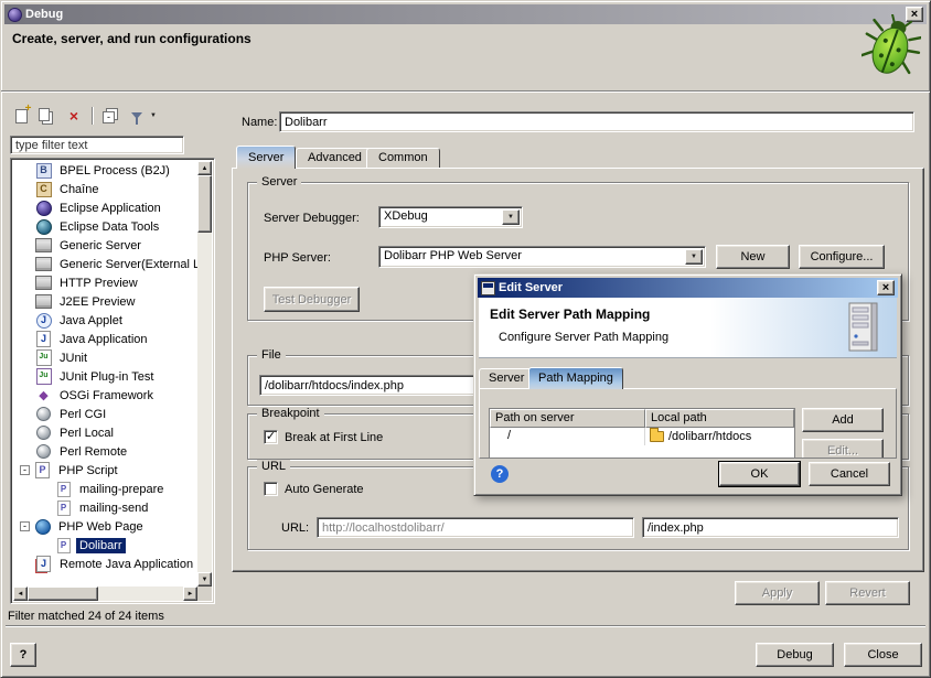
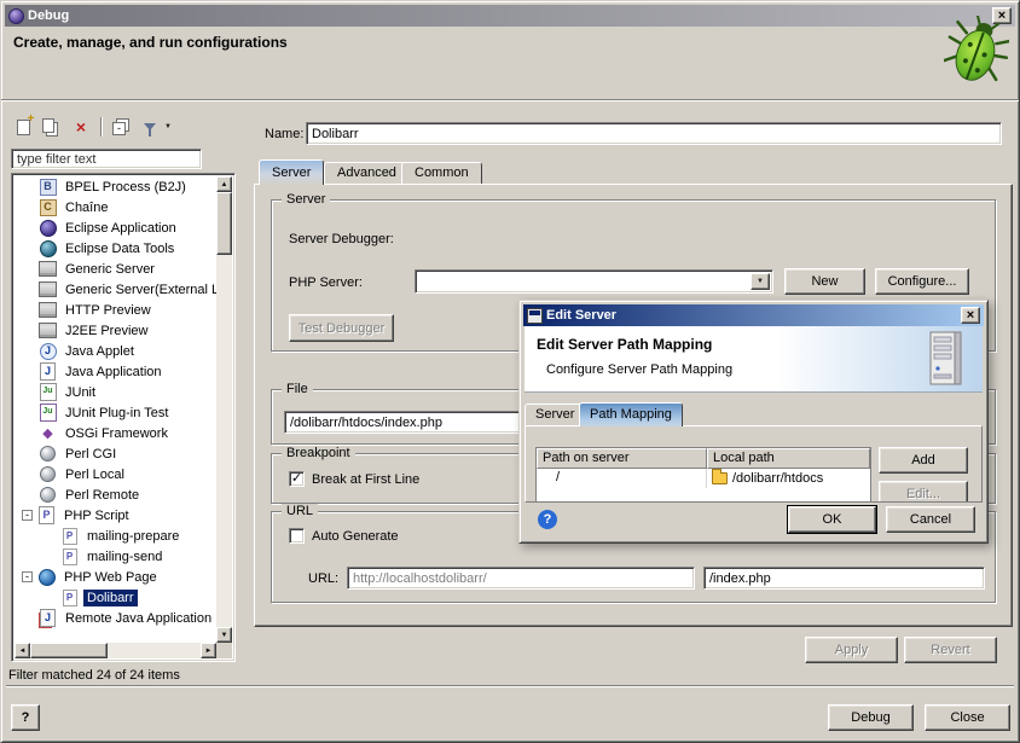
  Debug
  ×
- Create, server, and run configurations
+ Create, manage, and run configurations
  ×
  -
  type filter text
  BPEL Process (B2J)
  Chaîne
  Eclipse Application
  Eclipse Data Tools
  Generic Server
  Generic Server(External
  HTTP Preview
  J2EE Preview
  Java Applet
  Java Application
  JUnit
  JUnit Plug-in Test
  OSGi Framework
  Perl CGI
  Perl Local
  Perl Remote
  -
  PHP Script
  mailing-prepare
  mailing-send
  -
  PHP Web Page
  Dolibarr
  Remote Java Application
  Filter matched 24 of 24 items
  Name:
  Dolibarr
  Server
  Advanced
  Common
  Server
  Server Debugger:
- XDebug
  PHP Server:
- Dolibarr PHP Web Server
  New
  Configure...
  Test Debugger
  File
  /dolibarr/htdocs/index.php
  Breakpoint
  ✓
  Break at First Line
  URL
  Auto Generate
  URL:
  http://localhostdolibarr/
  /index.php
  Apply
  Revert
  ?
  Debug
  Close
  Edit Server
  ×
  Edit Server Path Mapping
  Configure Server Path Mapping
  Server
  Path Mapping
  Path on server
  Local path
  /
  /dolibarr/htdocs
  Add
  Edit...
  ?
  OK
  Cancel
